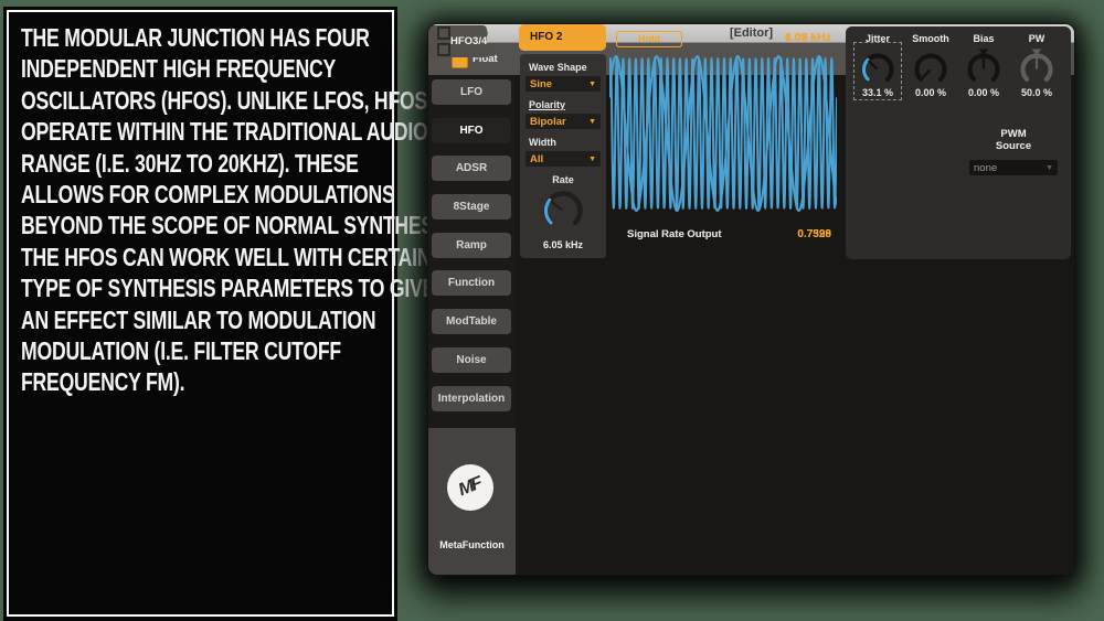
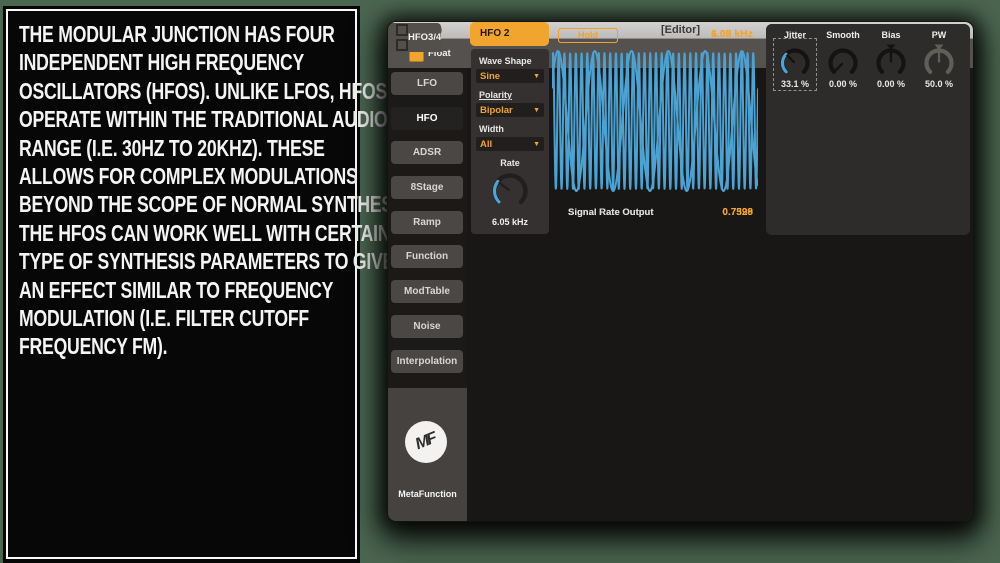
  THE MODULAR JUNCTION HAS FOUR
  INDEPENDENT HIGH FREQUENCY
  OSCILLATORS (HFOS). UNLIKE LFOS, HFOS
  OPERATE WITHIN THE TRADITIONAL AUDIO
  RANGE (I.E. 30HZ TO 20KHZ). THESE
  ALLOWS FOR COMPLEX MODULATIONS
  BEYOND THE SCOPE OF NORMAL SYNTHE
  THE HFOS CAN WORK WELL WITH CERTAIN
  TYPE OF SYNTHESIS PARAMETERS TO GIV
- AN EFFECT SIMILAR TO MODULATION
+ AN EFFECT SIMILAR TO FREQUENCY
  MODULATION (I.E. FILTER CUTOFF
  FREQUENCY FM).
  [Editor]
  Float
  HFO3/4
  LFO
  HFO
  ADSR
  8Stage
  Ramp
  Function
  ModTable
  Noise
  Interpolation
  MetaFunction
  Hold
  1.02 kHz
  Signal Rate Output
  0.7399
  HFO 2
  Wave Shape
  Sine
  Polarity
  Bipolar
  Width
  All
  Rate
  6.05 kHz
  6.05 kHz
  0.7528
  Jitter
  33.1 %
  Smooth
  0.00 %
  Bias
  0.00 %
  PW
  50.0 %
- PWM
- Source
- none
